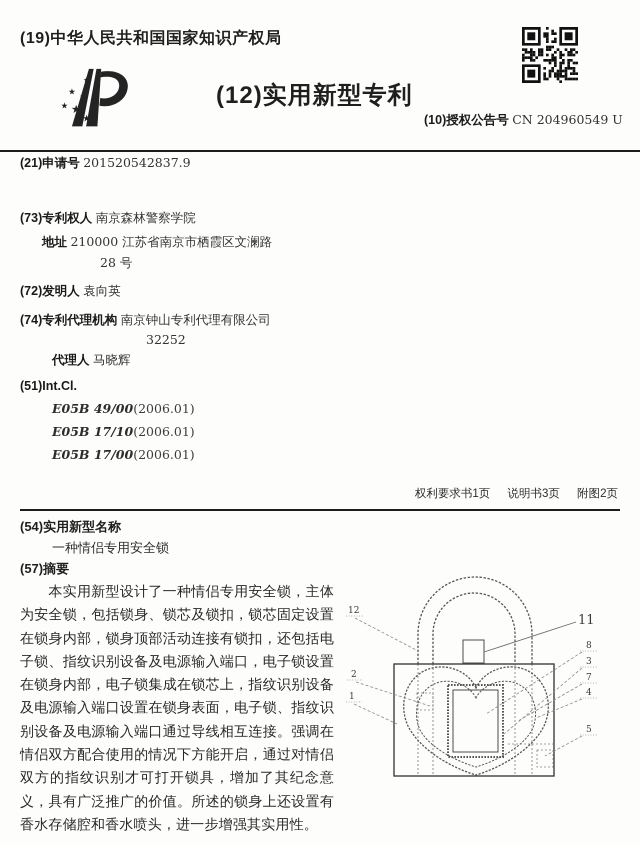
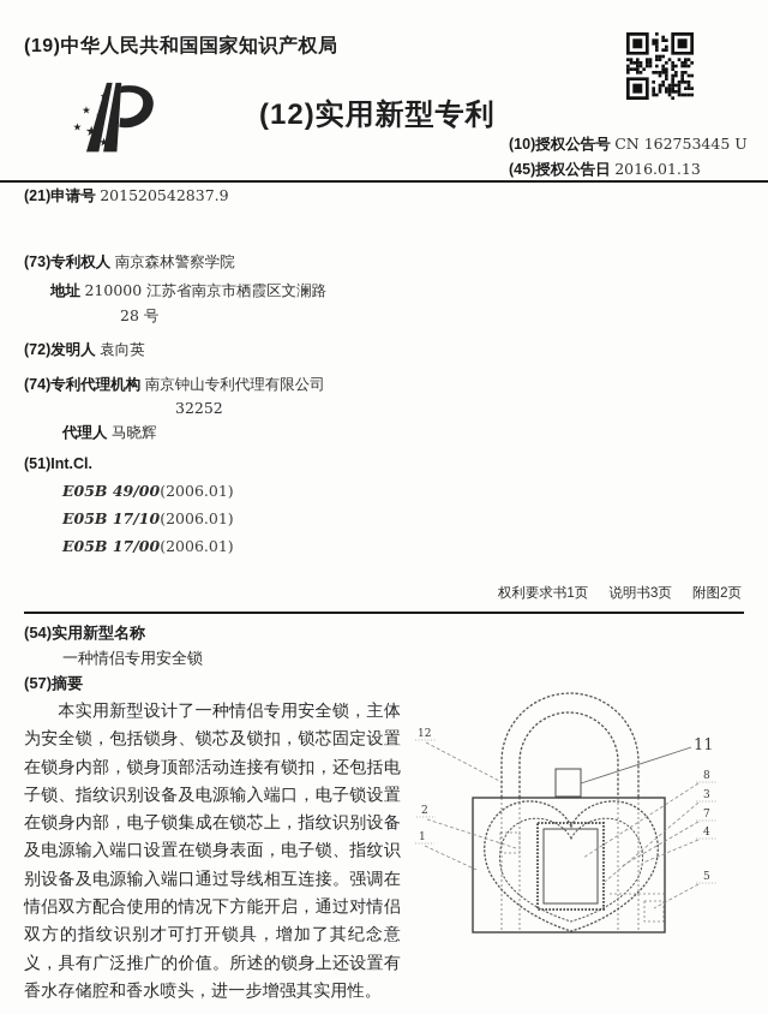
  (19)中华人民共和国国家知识产权局
  ★
  ★
  ★
  ★
  ★
  (12)实用新型专利
- (10)授权公告号 CN 204960549 U
+ (10)授权公告号 CN 162753445 U
+ (45)授权公告日 2016.01.13
  (21)申请号 201520542837.9
  (73)专利权人 南京森林警察学院
  地址 210000 江苏省南京市栖霞区文澜路
  28 号
  (72)发明人 袁向英
  (74)专利代理机构 南京钟山专利代理有限公司
  32252
  代理人 马晓辉
  (51)Int.Cl.
  E05B 49/00(2006.01)
  E05B 17/10(2006.01)
  E05B 17/00(2006.01)
  权利要求书1页 说明书3页 附图2页
  (54)实用新型名称
  一种情侣专用安全锁
  (57)摘要
  本实用新型设计了一种情侣专用安全锁，主体为安全锁，包括锁身、锁芯及锁扣，锁芯固定设置在锁身内部，锁身顶部活动连接有锁扣，还包括电子锁、指纹识别设备及电源输入端口，电子锁设置在锁身内部，电子锁集成在锁芯上，指纹识别设备及电源输入端口设置在锁身表面，电子锁、指纹识别设备及电源输入端口通过导线相互连接。强调在情侣双方配合使用的情况下方能开启，通过对情侣双方的指纹识别才可打开锁具，增加了其纪念意义，具有广泛推广的价值。所述的锁身上还设置有香水存储腔和香水喷头，进一步增强其实用性。
  12
  2
  1
  11
  8
  3
  7
  4
  5
